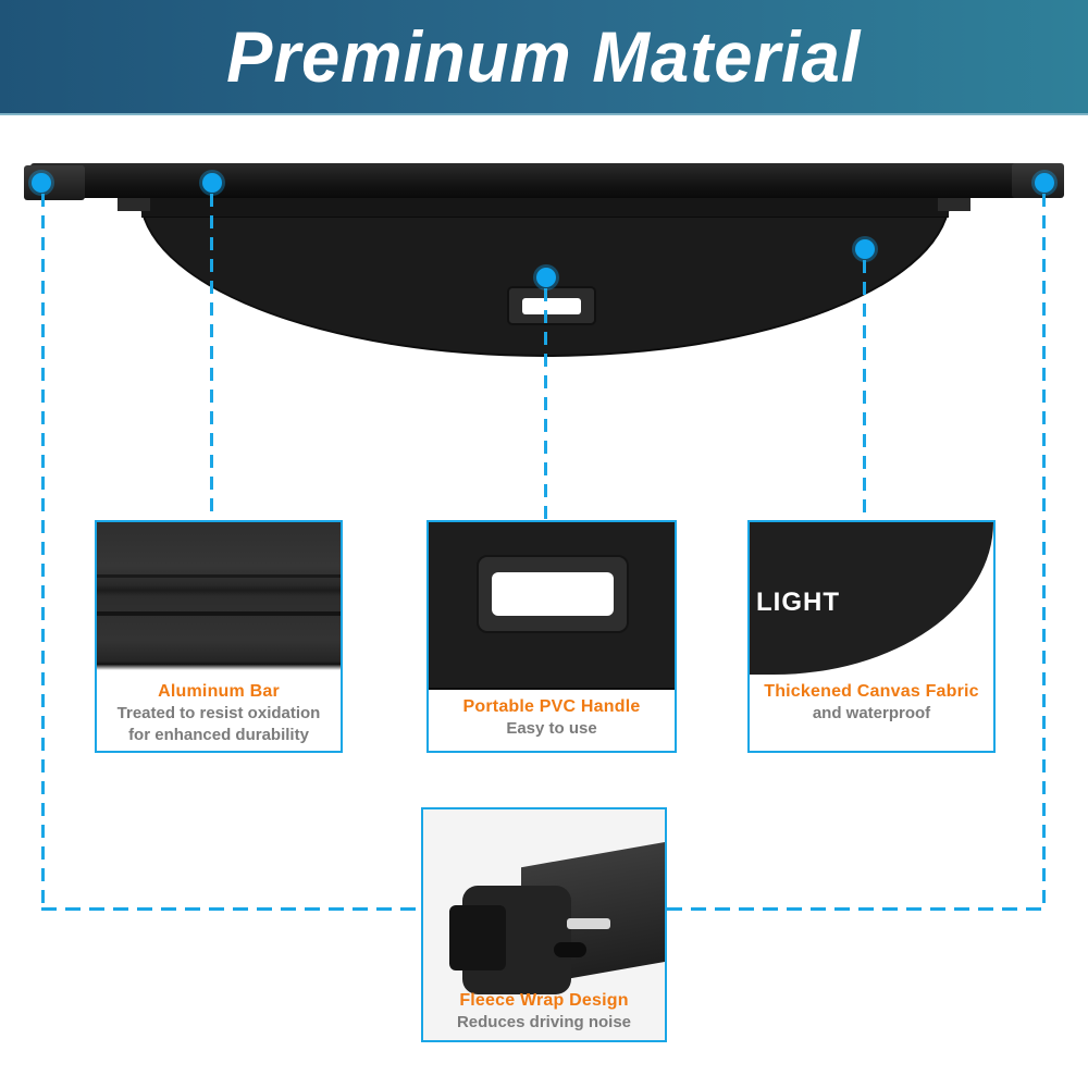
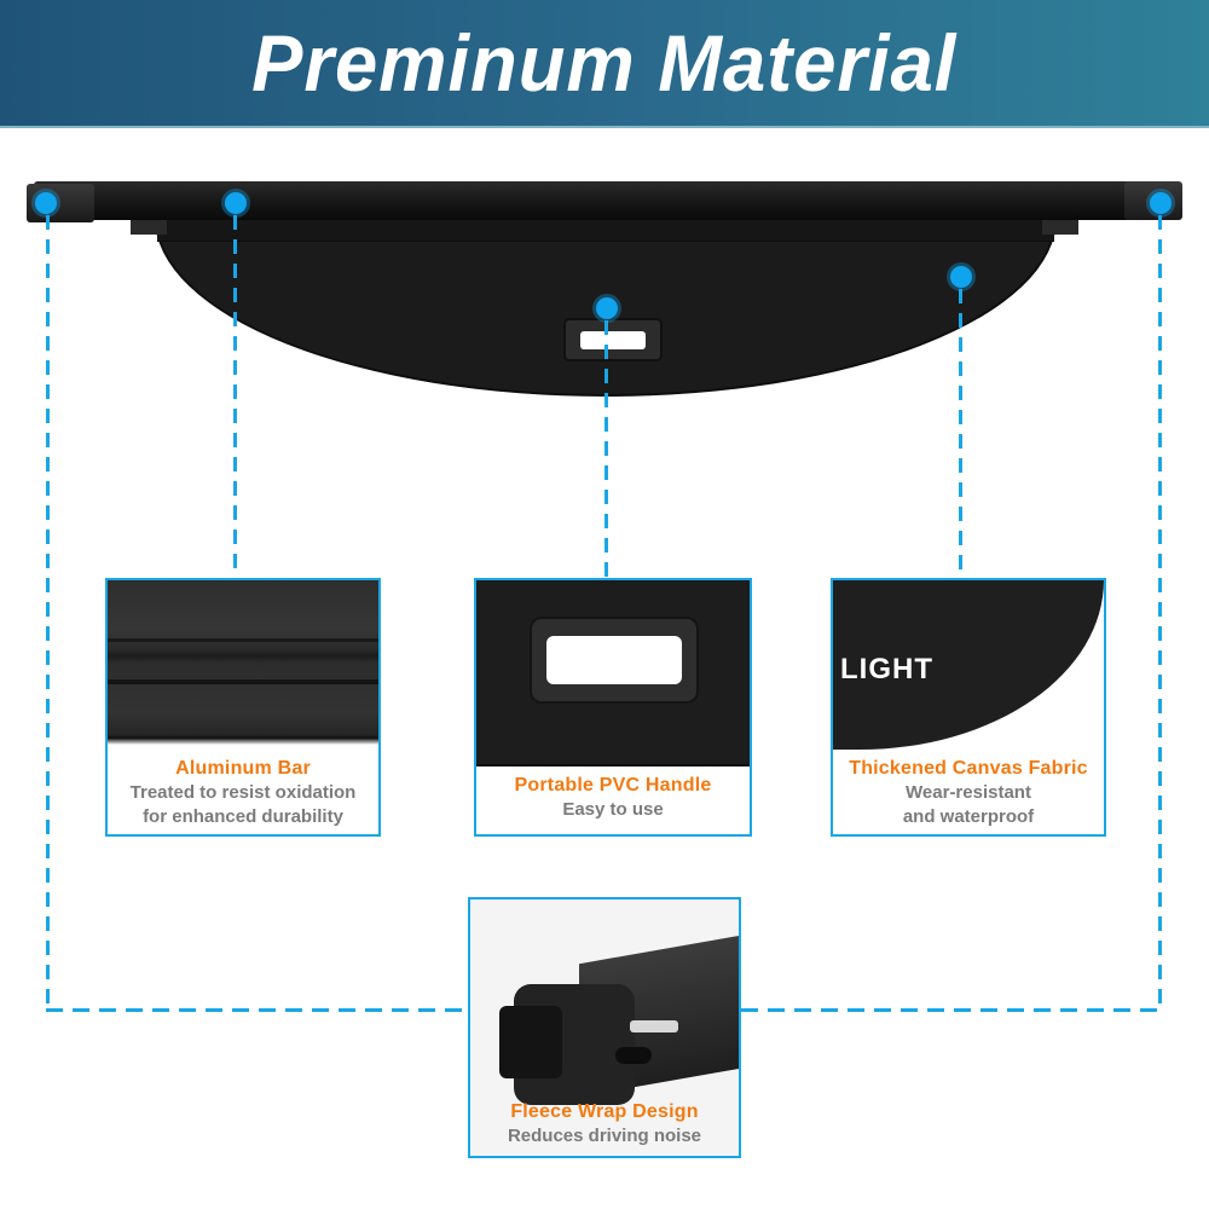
  Preminum Material
  Aluminum Bar
  Treated to resist oxidation
  for enhanced durability
  Portable PVC Handle
  Easy to use
  LIGHT
  Thickened Canvas Fabric
+ Wear-resistant
  and waterproof
  Fleece Wrap Design
  Reduces driving noise
